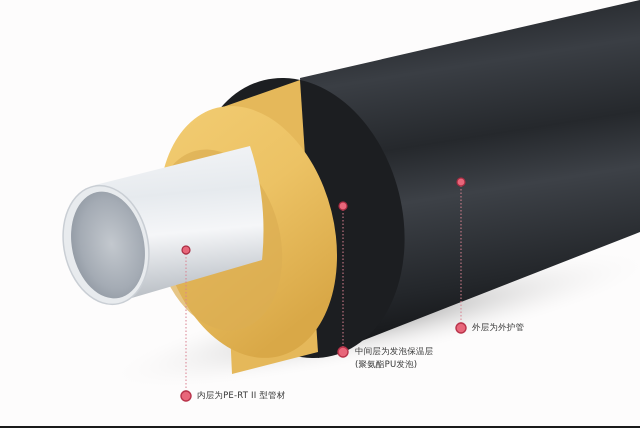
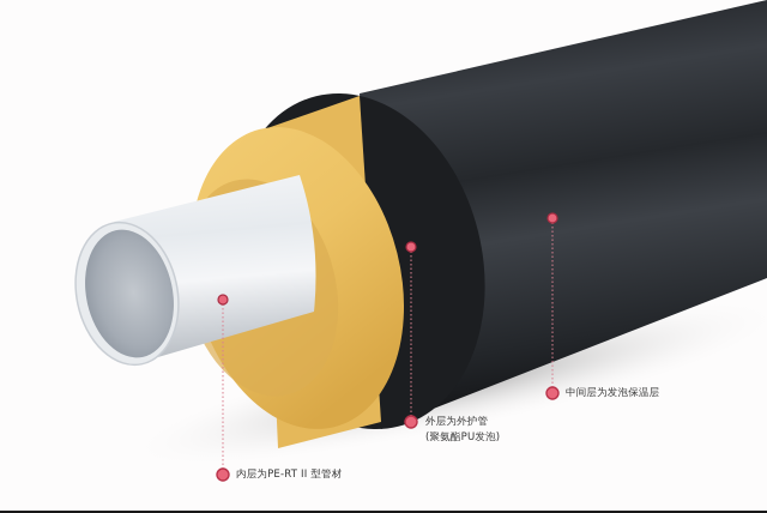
  内层为PE-RT II 型管材
- 中间层为发泡保温层
+ 外层为外护管
  (聚氨酯PU发泡)
- 外层为外护管
+ 中间层为发泡保温层
